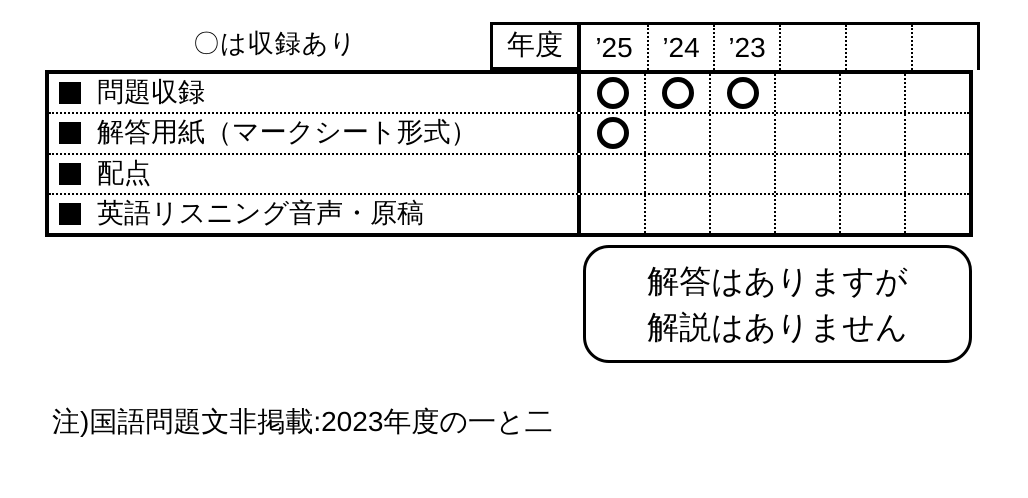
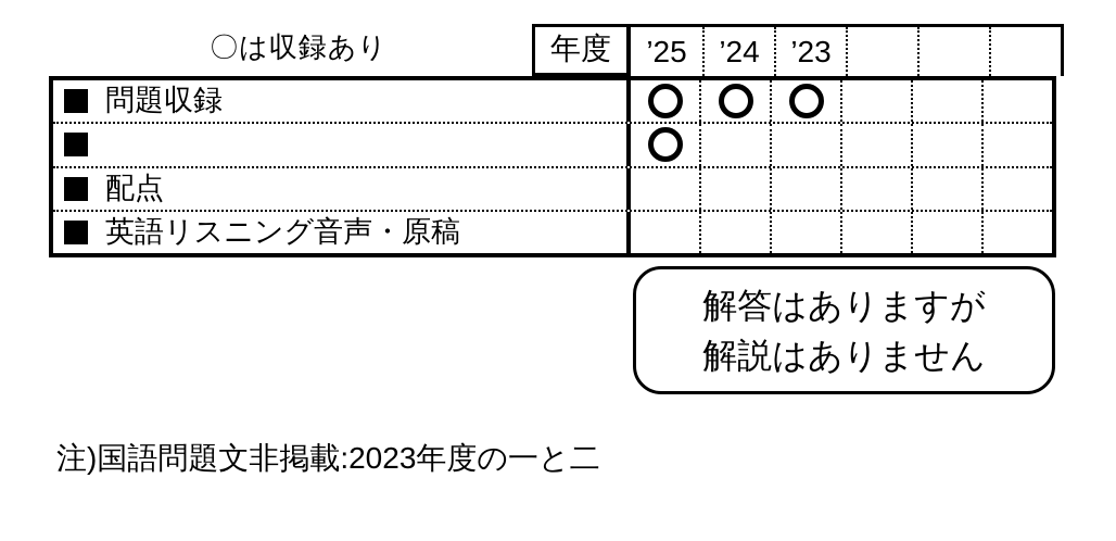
  〇は収録あり
  年度
  ’25
  ’24
  ’23
  問題収録
- 解答用紙（マークシート形式）
  配点
  英語リスニング音声・原稿
  解答はありますが
  解説はありません
  注)国語問題文非掲載:2023年度の一と二
